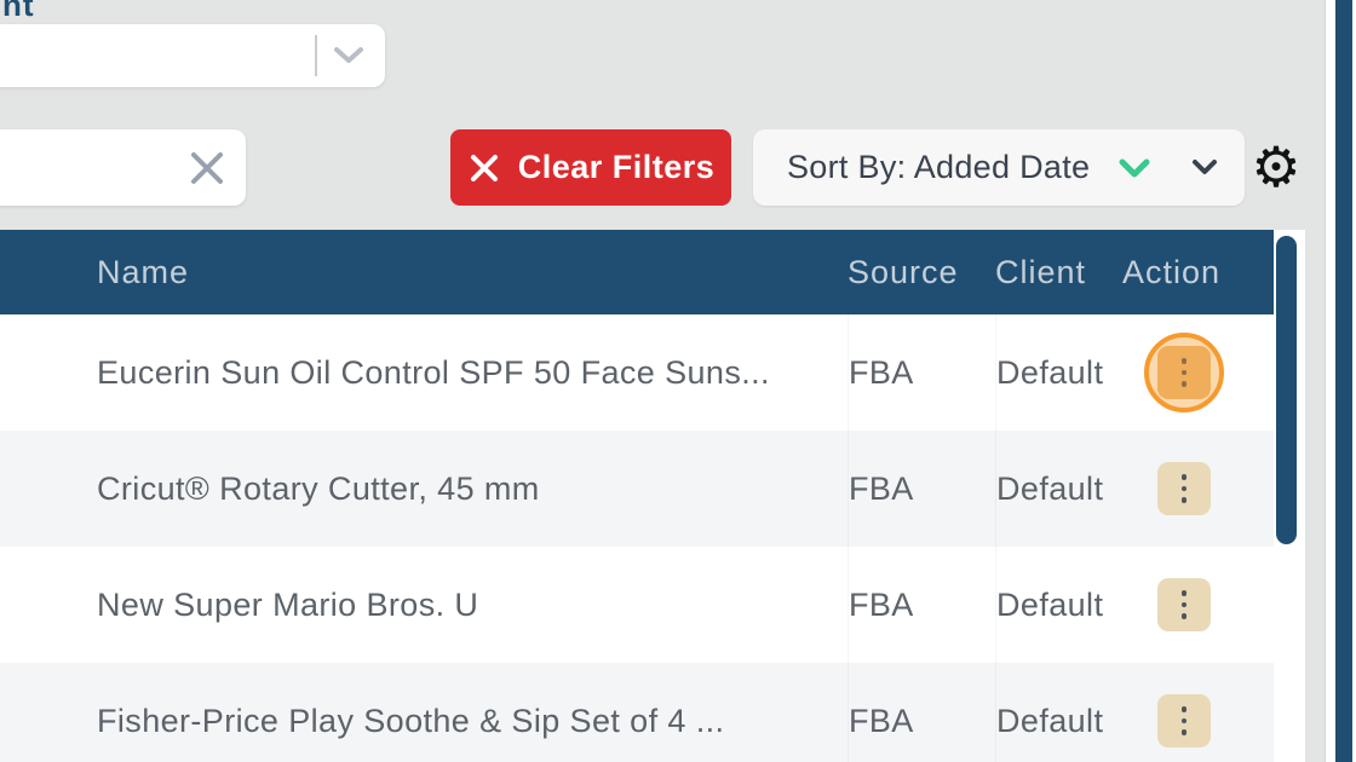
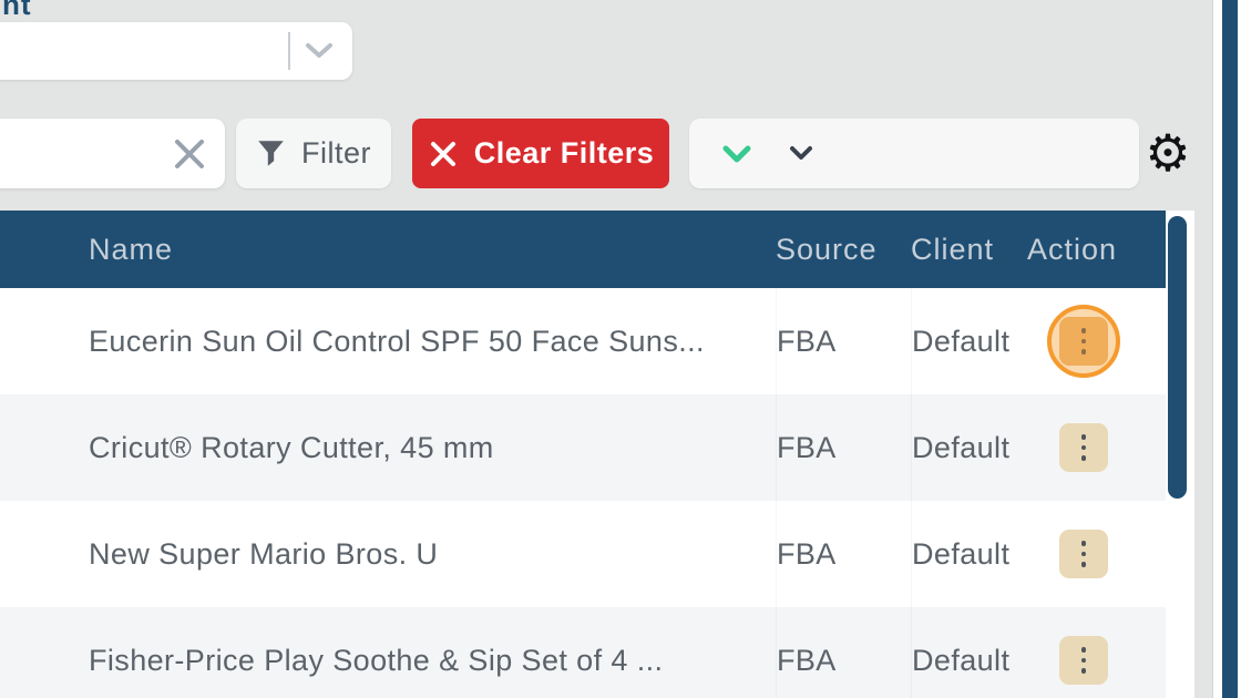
  nt
+ Filter
  Clear Filters
- Sort By: Added Date
  ⚙
  Name
  Source
  Client
  Action
  Eucerin Sun Oil Control SPF 50 Face Suns...
  FBA
  Default
  Cricut® Rotary Cutter, 45 mm
  FBA
  Default
  New Super Mario Bros. U
  FBA
  Default
  Fisher-Price Play Soothe & Sip Set of 4 ...
  FBA
  Default
